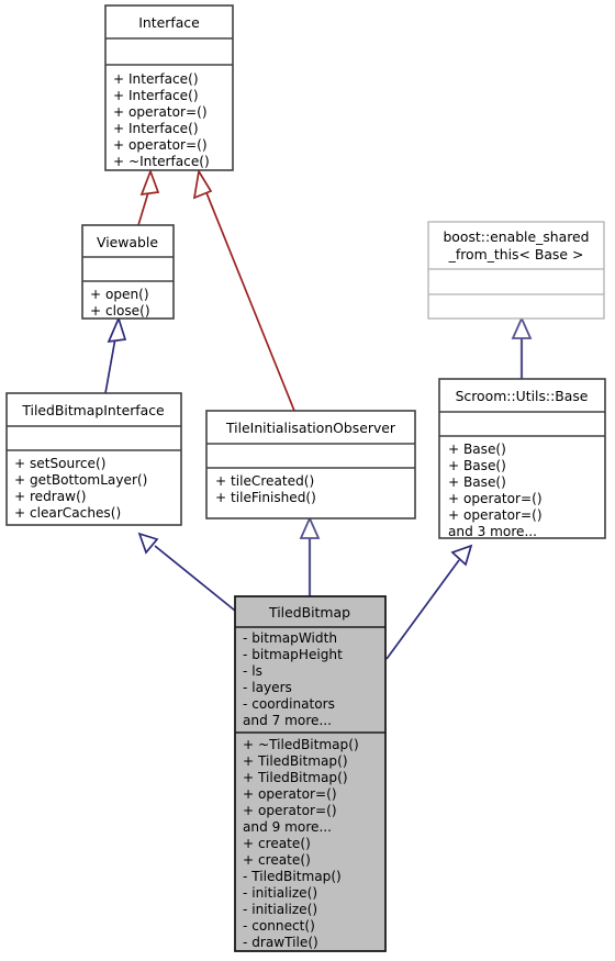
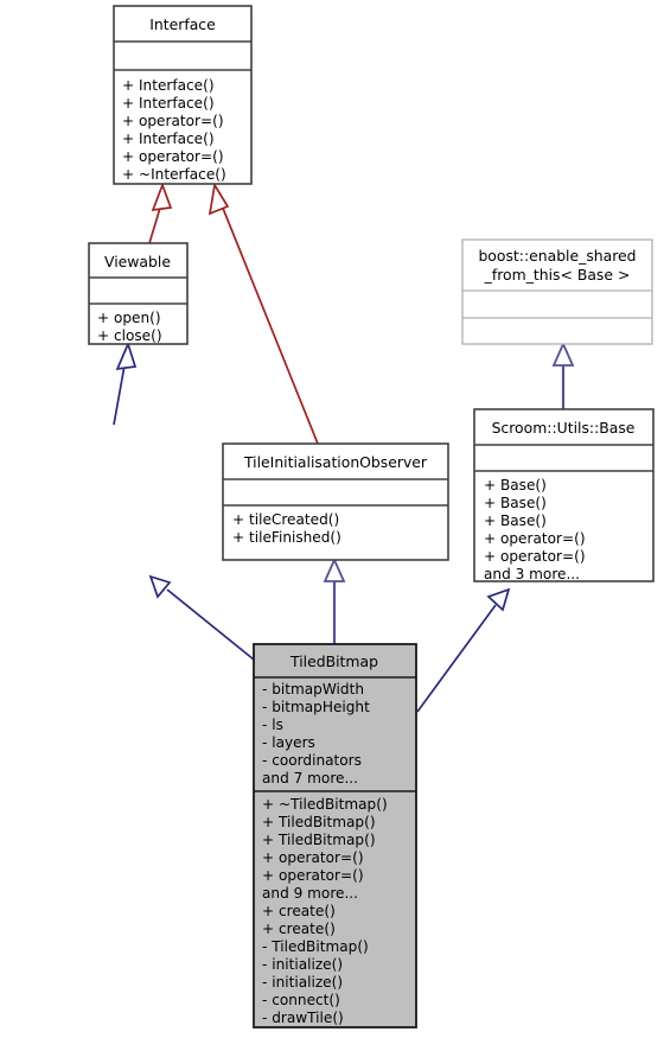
  Interface
  + Interface()
  + Interface()
  + operator=()
  + Interface()
  + operator=()
  + ~Interface()
  Viewable
  + open()
  + close()
  boost::enable_shared
  _from_this< Base >
- TiledBitmapInterface
- + setSource()
- + getBottomLayer()
- + redraw()
- + clearCaches()
  TileInitialisationObserver
  + tileCreated()
  + tileFinished()
  Scroom::Utils::Base
  + Base()
  + Base()
  + Base()
  + operator=()
  + operator=()
  and 3 more...
  TiledBitmap
  - bitmapWidth
  - bitmapHeight
  - ls
  - layers
  - coordinators
  and 7 more...
  + ~TiledBitmap()
  + TiledBitmap()
  + TiledBitmap()
  + operator=()
  + operator=()
  and 9 more...
  + create()
  + create()
  - TiledBitmap()
  - initialize()
  - initialize()
  - connect()
  - drawTile()
